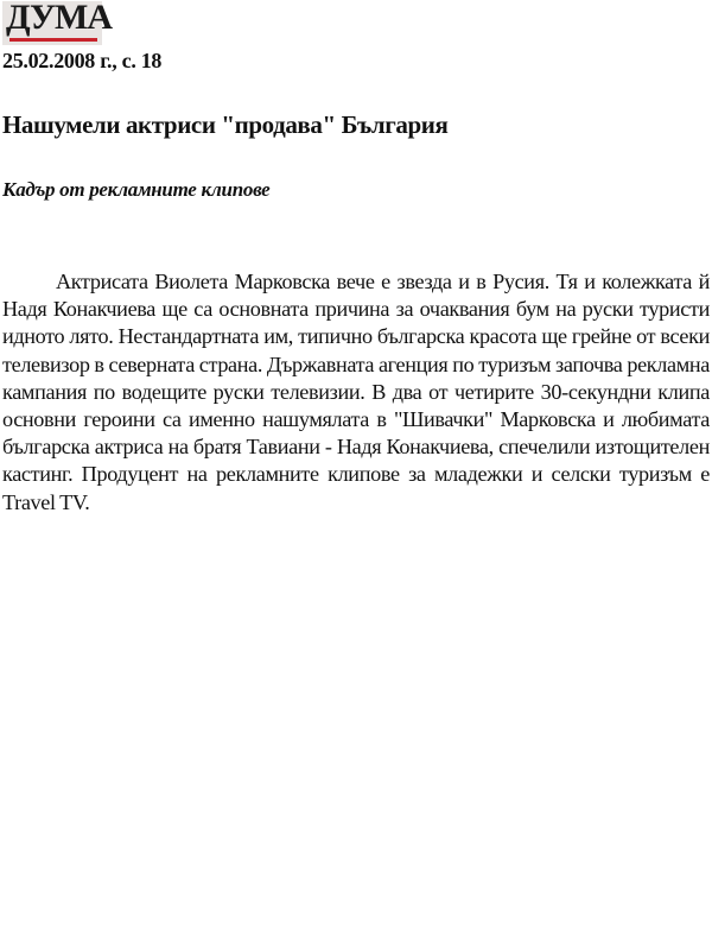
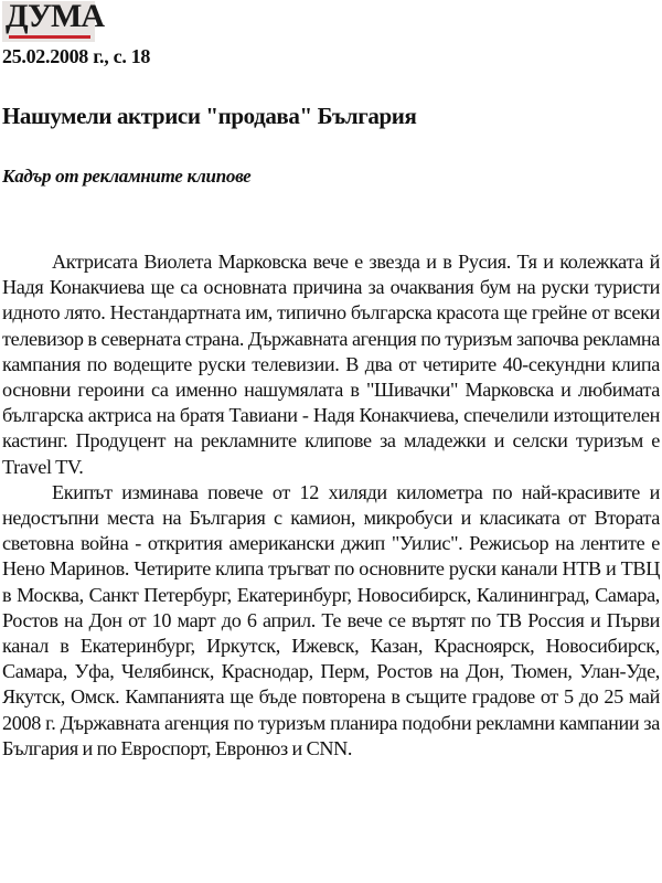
  ДУМА
  25.02.2008 г., с. 18
  Нашумели актриси "продава" България
  Кадър от рекламните клипове
- Актрисата Виолета Марковска вече е звезда и в Русия. Тя и колежката й Надя Конакчиева ще са основната причина за очаквания бум на руски туристи идното лято. Нестандартната им, типично българска красота ще грейне от всеки телевизор в северната страна. Държавната агенция по туризъм започва рекламна кампания по водещите руски телевизии. В два от четирите 30-секундни клипа основни героини са именно нашумялата в "Шивачки" Марковска и любимата българска актриса на братя Тавиани - Надя Конакчиева, спечелили изтощителен кастинг. Продуцент на рекламните клипове за младежки и селски туризъм е Travel TV.
+ Актрисата Виолета Марковска вече е звезда и в Русия. Тя и колежката й Надя Конакчиева ще са основната причина за очаквания бум на руски туристи идното лято. Нестандартната им, типично българска красота ще грейне от всеки телевизор в северната страна. Държавната агенция по туризъм започва рекламна кампания по водещите руски телевизии. В два от четирите 40-секундни клипа основни героини са именно нашумялата в "Шивачки" Марковска и любимата българска актриса на братя Тавиани - Надя Конакчиева, спечелили изтощителен кастинг. Продуцент на рекламните клипове за младежки и селски туризъм е Travel TV.
+ Екипът изминава повече от 12 хиляди километра по най-красивите и недостъпни места на България с камион, микробуси и класиката от Втората световна война - открития американски джип "Уилис". Режисьор на лентите е Нено Маринов. Четирите клипа тръгват по основните руски канали НТВ и ТВЦ в Москва, Санкт Петербург, Екатеринбург, Новосибирск, Калининград, Самара, Ростов на Дон от 10 март до 6 април. Те вече се въртят по ТВ Россия и Първи канал в Екатеринбург, Иркутск, Ижевск, Казан, Красноярск, Новосибирск, Самара, Уфа, Челябинск, Краснодар, Перм, Ростов на Дон, Тюмен, Улан-Уде, Якутск, Омск. Кампанията ще бъде повторена в същите градове от 5 до 25 май 2008 г. Държавната агенция по туризъм планира подобни рекламни кампании за България и по Евроспорт, Евронюз и CNN.
